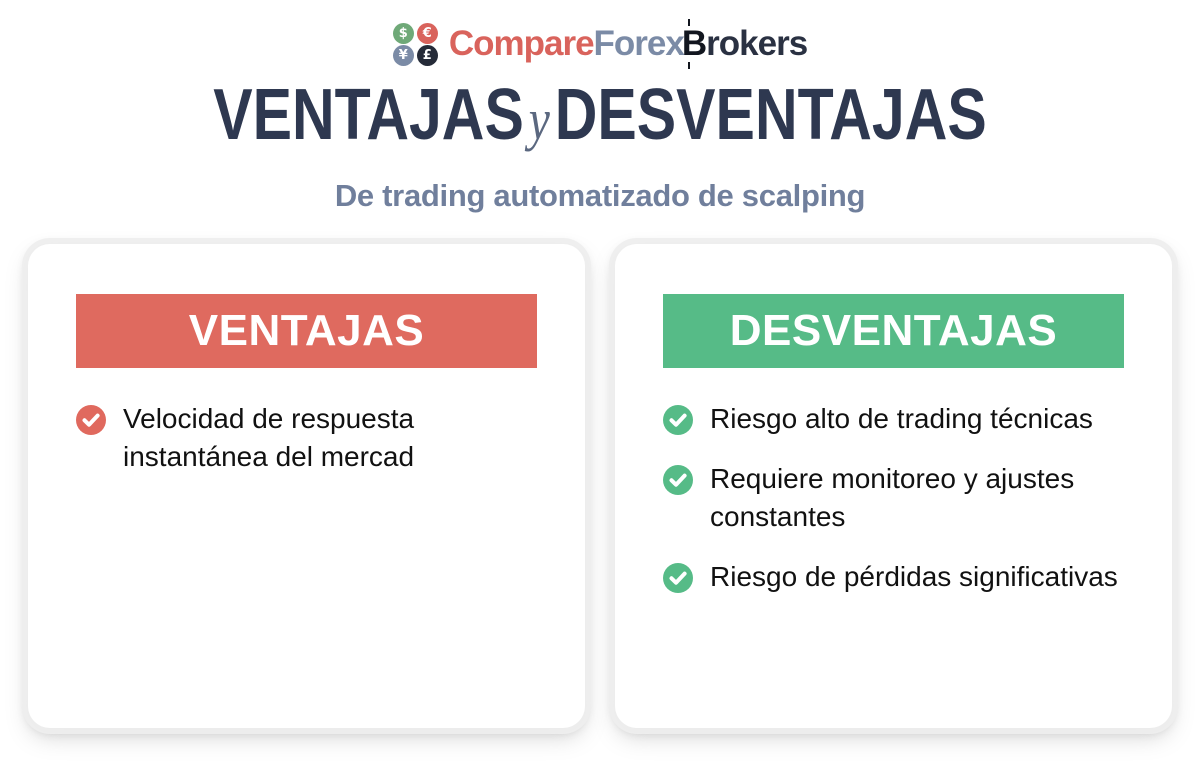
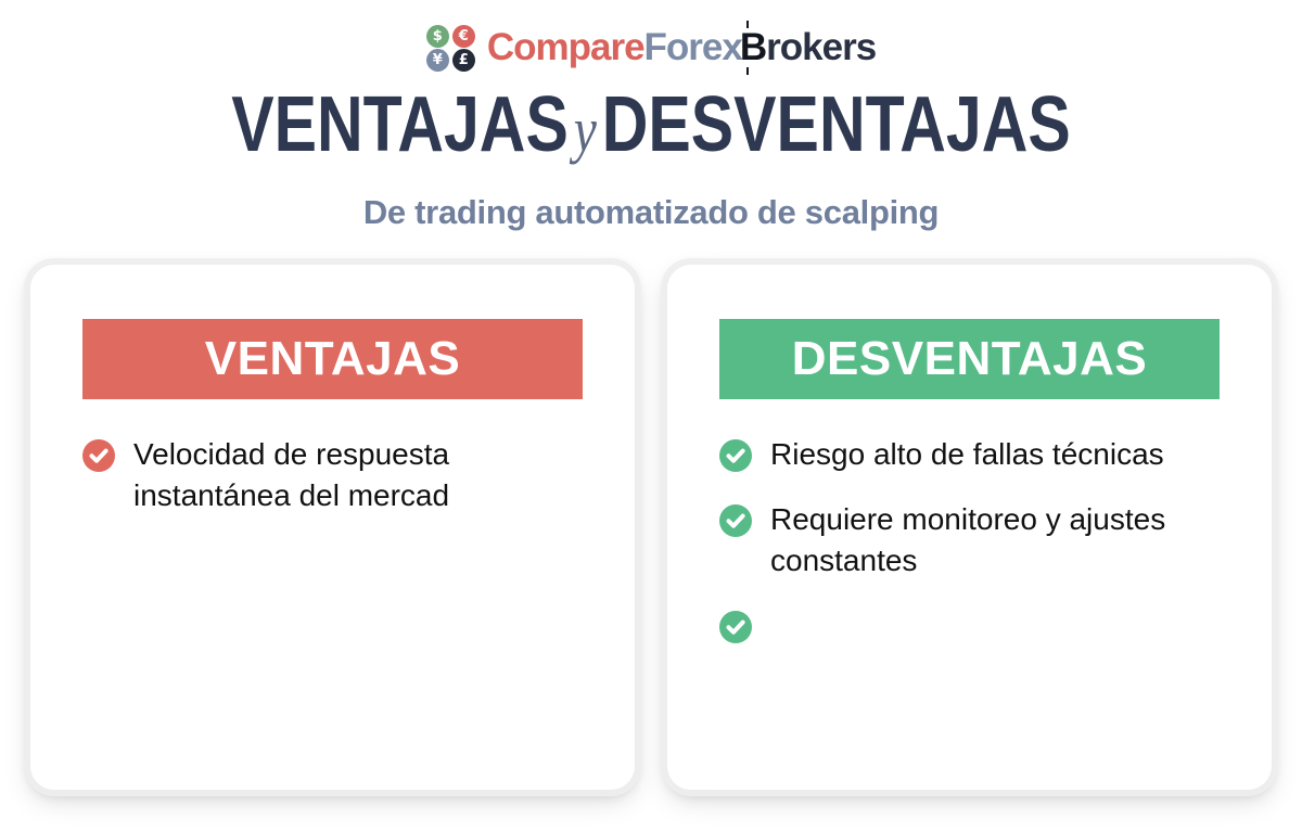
  $
  €
  ¥
  £
  CompareForexBrokers
  VENTAJASyDESVENTAJAS
  De trading automatizado de scalping
  VENTAJAS
  Velocidad de respuesta instantánea del mercad
  DESVENTAJAS
- Riesgo alto de trading técnicas
+ Riesgo alto de fallas técnicas
  Requiere monitoreo y ajustes constantes
- Riesgo de pérdidas significativas
